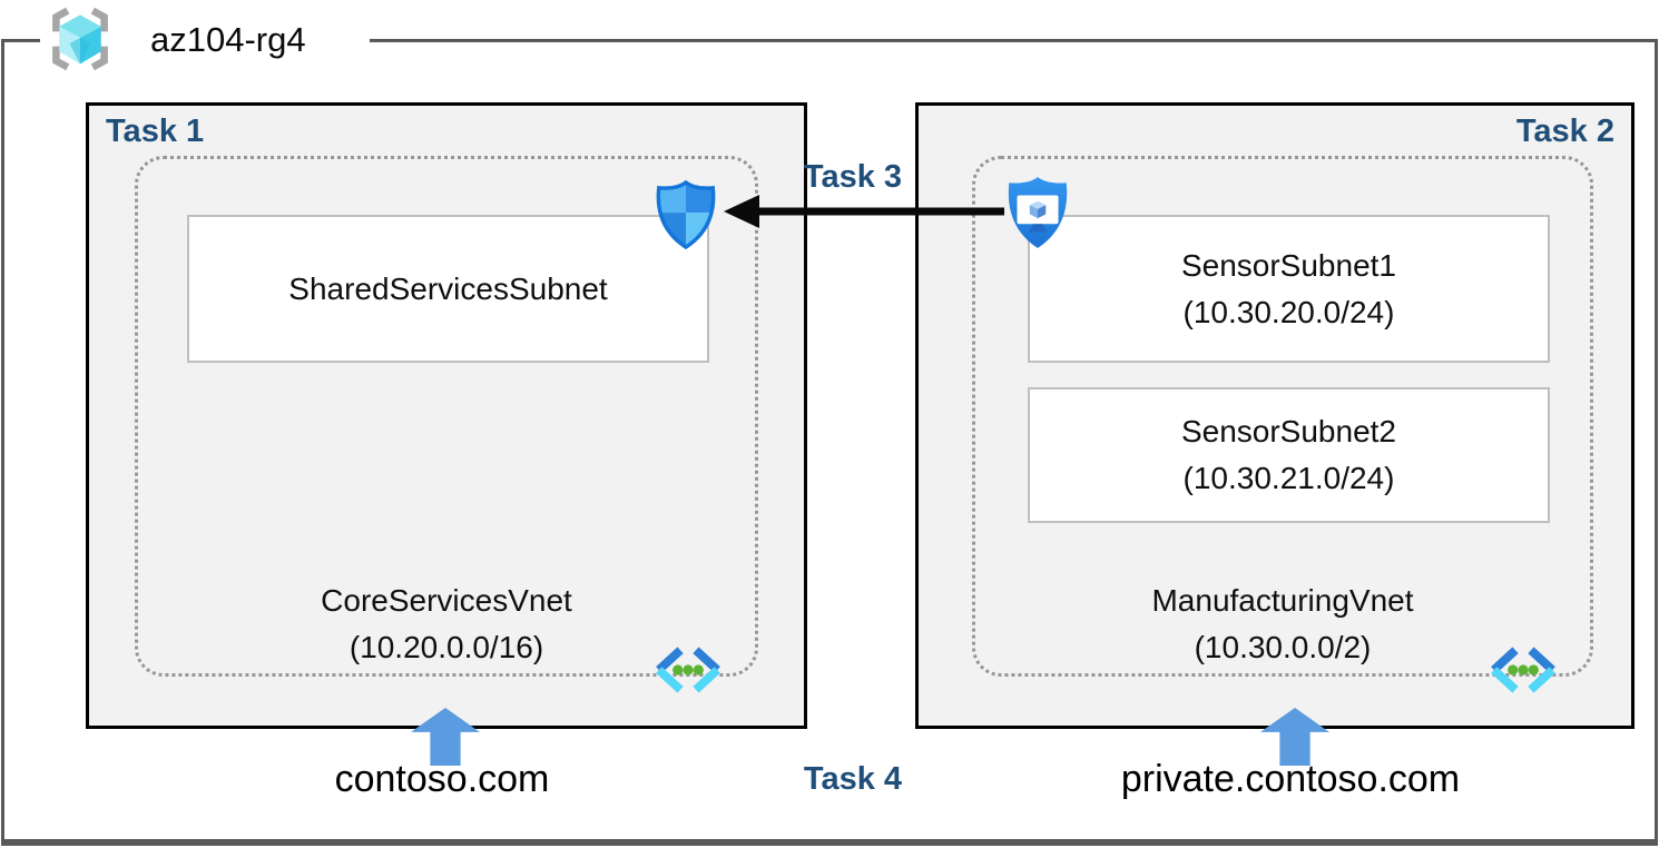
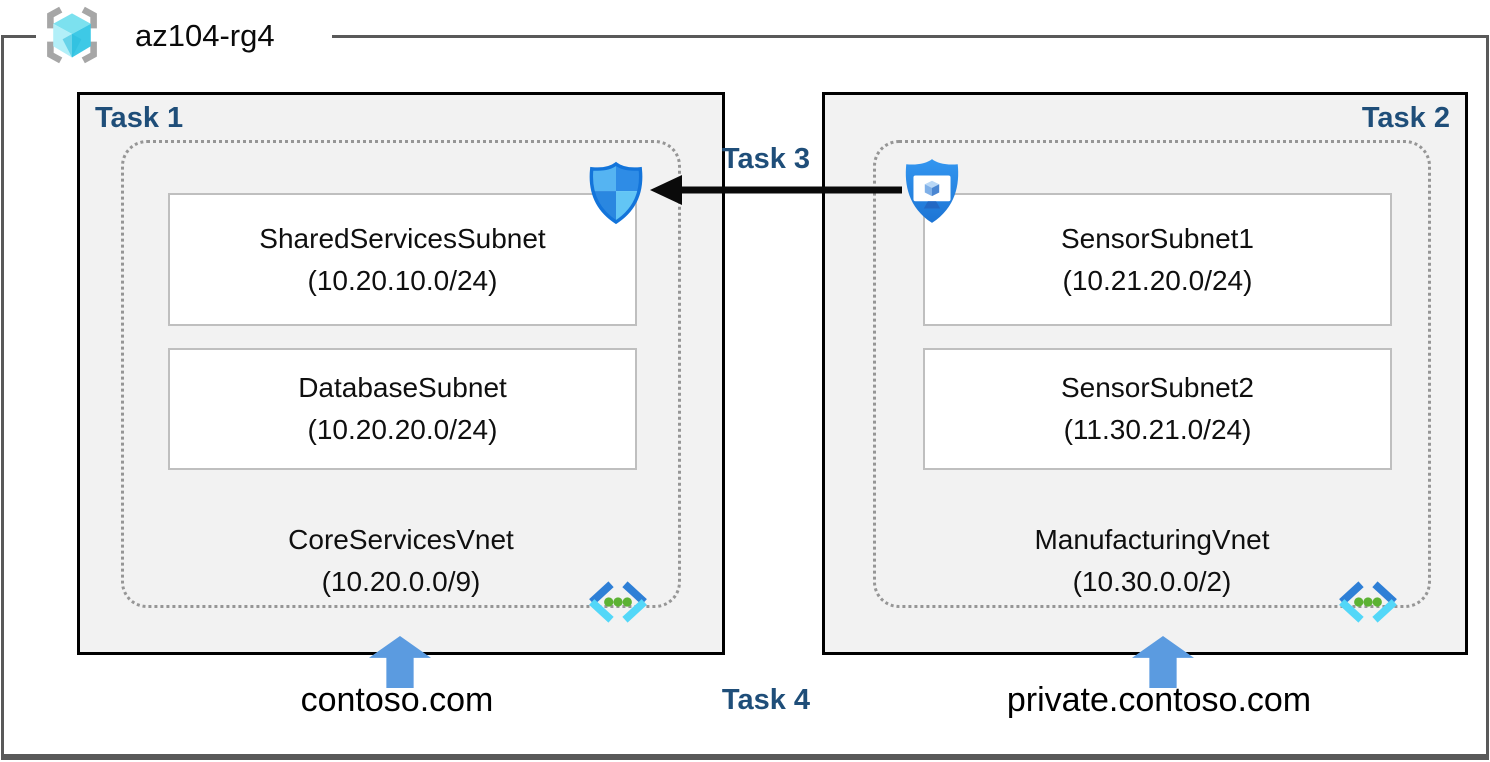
  az104-rg4
  Task 1
  SharedServicesSubnet
+ (10.20.10.0/24)
+ DatabaseSubnet
+ (10.20.20.0/24)
  CoreServicesVnet
- (10.20.0.0/16)
+ (10.20.0.0/9)
  Task 2
  SensorSubnet1
- (10.30.20.0/24)
+ (10.21.20.0/24)
  SensorSubnet2
- (10.30.21.0/24)
+ (11.30.21.0/24)
  ManufacturingVnet
  (10.30.0.0/2)
  Task 3
  contoso.com
  Task 4
  private.contoso.com
